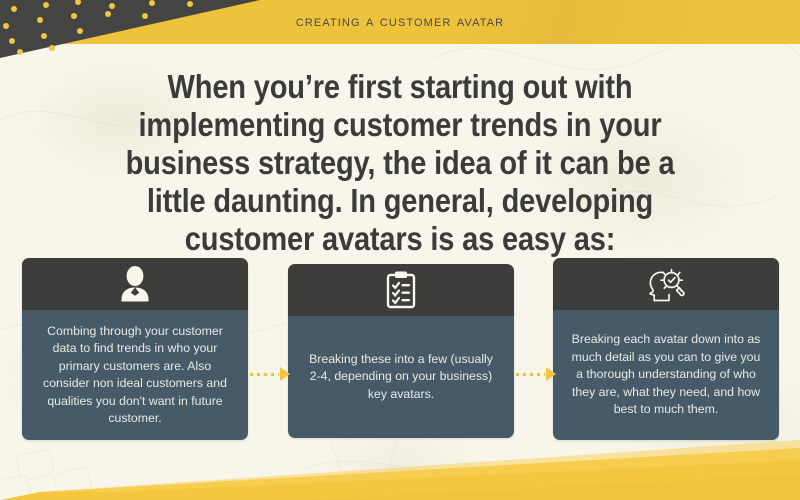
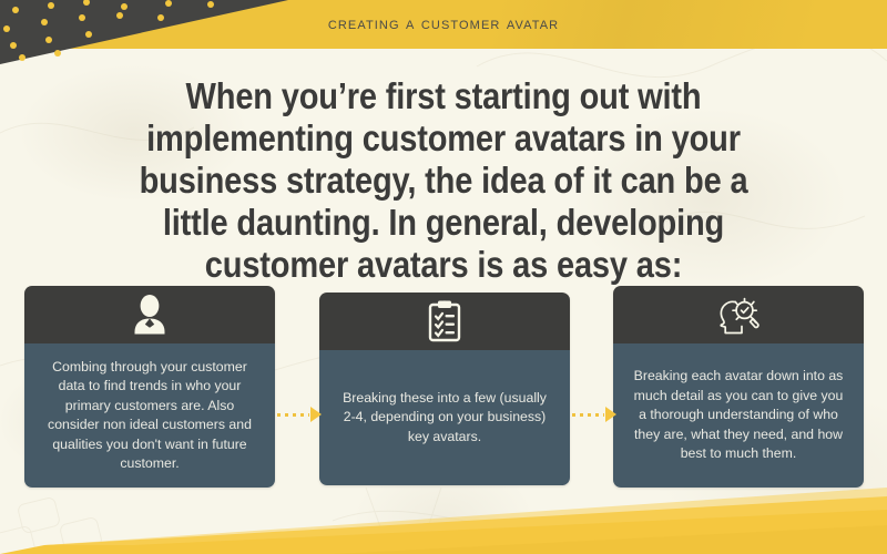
  creating a customer avatar
- When you’re first starting out with implementing customer trends in your business strategy, the idea of it can be a little daunting. In general, developing customer avatars is as easy as:
+ When you’re first starting out with implementing customer avatars in your business strategy, the idea of it can be a little daunting. In general, developing customer avatars is as easy as:
  Combing through your customer data to find trends in who your primary customers are. Also consider non ideal customers and qualities you don't want in future customer.
  Breaking these into a few (usually 2-4, depending on your business) key avatars.
  Breaking each avatar down into as much detail as you can to give you a thorough understanding of who they are, what they need, and how best to much them.
